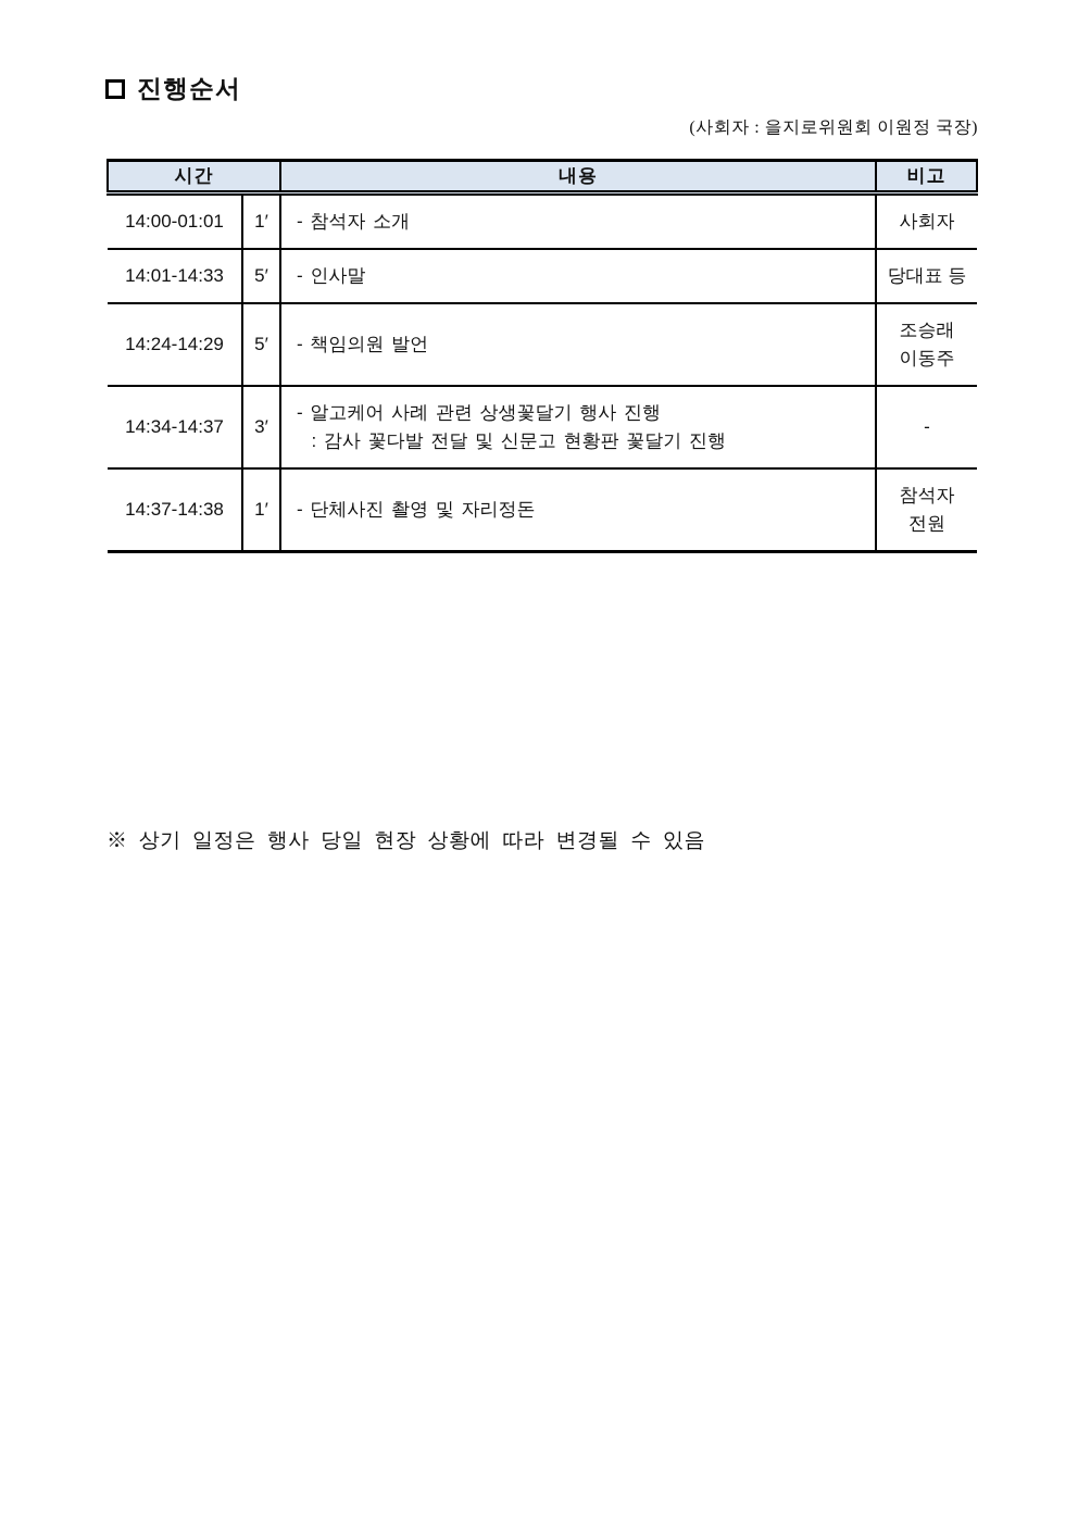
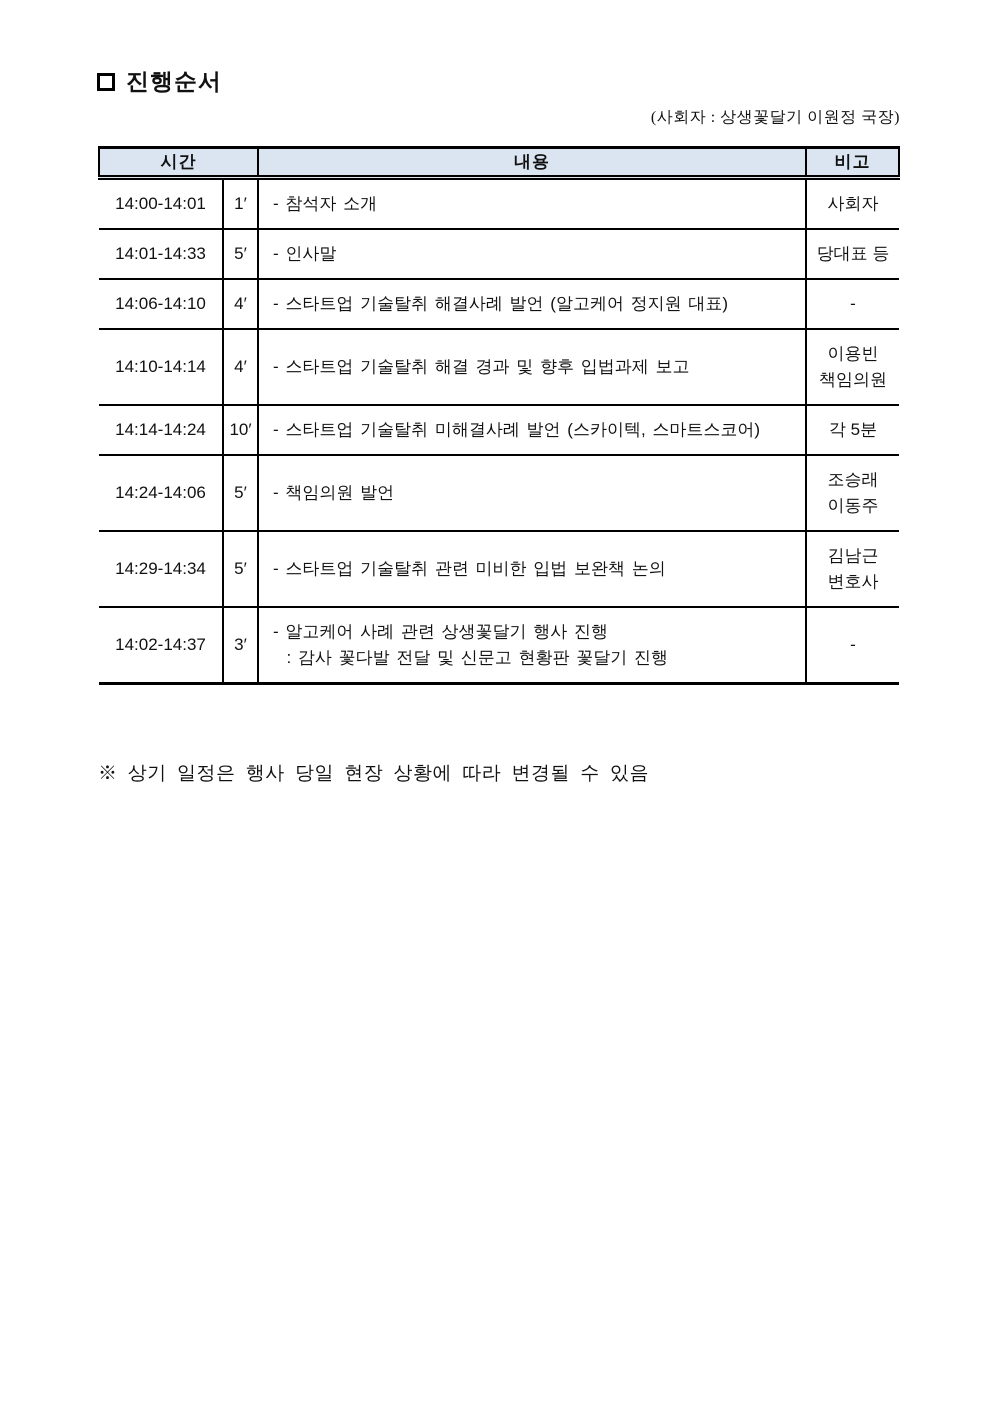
  진행순서
- (사회자 : 을지로위원회 이원정 국장)
+ (사회자 : 상생꽃달기 이원정 국장)
  시간	내용	비고
- 14:00-01:01	1′	- 참석자 소개	사회자
+ 14:00-14:01	1′	- 참석자 소개	사회자
  14:01-14:33	5′	- 인사말	당대표 등
+ 14:06-14:10	4′	- 스타트업 기술탈취 해결사례 발언 (알고케어 정지원 대표)	-
+ 14:10-14:14	4′	- 스타트업 기술탈취 해결 경과 및 향후 입법과제 보고	이용빈책임의원
+ 14:14-14:24	10′	- 스타트업 기술탈취 미해결사례 발언 (스카이텍, 스마트스코어)	각 5분
- 14:24-14:29	5′	- 책임의원 발언	조승래이동주
+ 14:24-14:06	5′	- 책임의원 발언	조승래이동주
+ 14:29-14:34	5′	- 스타트업 기술탈취 관련 미비한 입법 보완책 논의	김남근변호사
- 14:34-14:37	3′	- 알고케어 사례 관련 상생꽃달기 행사 진행 : 감사 꽃다발 전달 및 신문고 현황판 꽃달기 진행	-
+ 14:02-14:37	3′	- 알고케어 사례 관련 상생꽃달기 행사 진행 : 감사 꽃다발 전달 및 신문고 현황판 꽃달기 진행	-
- 14:37-14:38	1′	- 단체사진 촬영 및 자리정돈	참석자전원
  ※ 상기 일정은 행사 당일 현장 상황에 따라 변경될 수 있음
